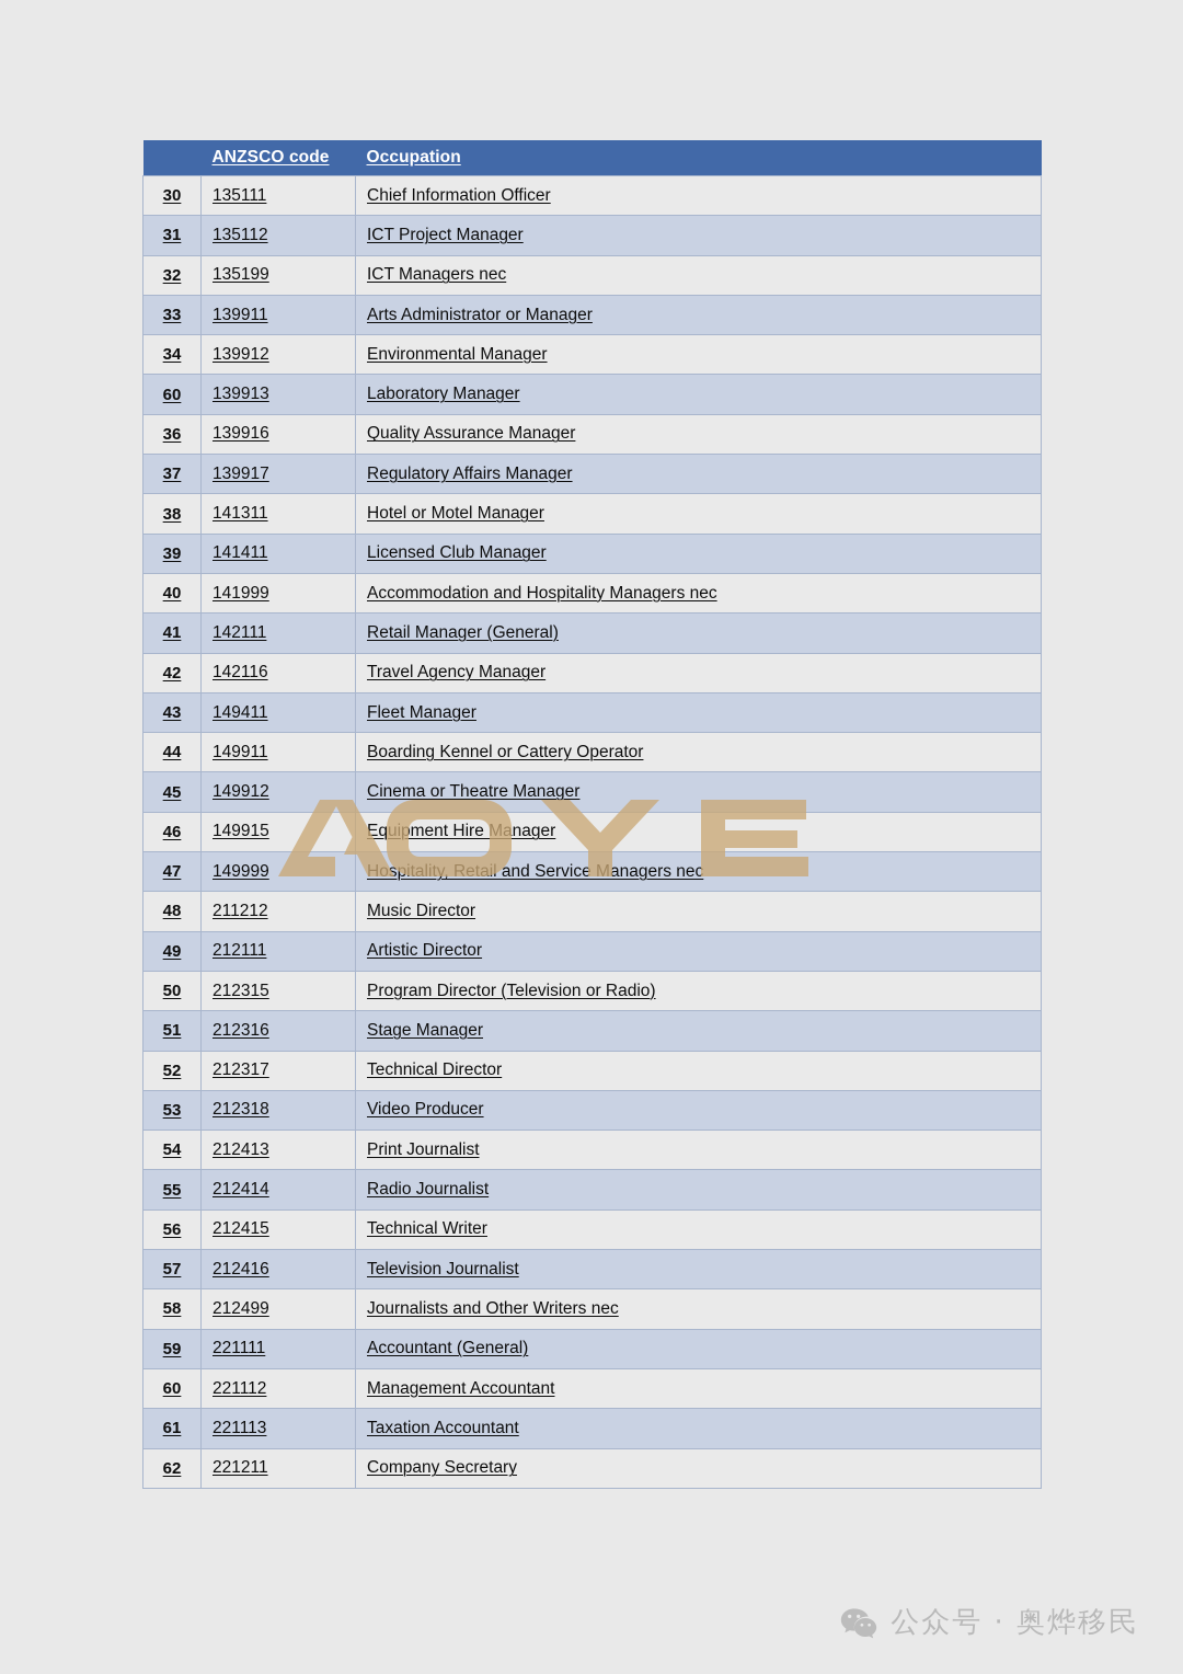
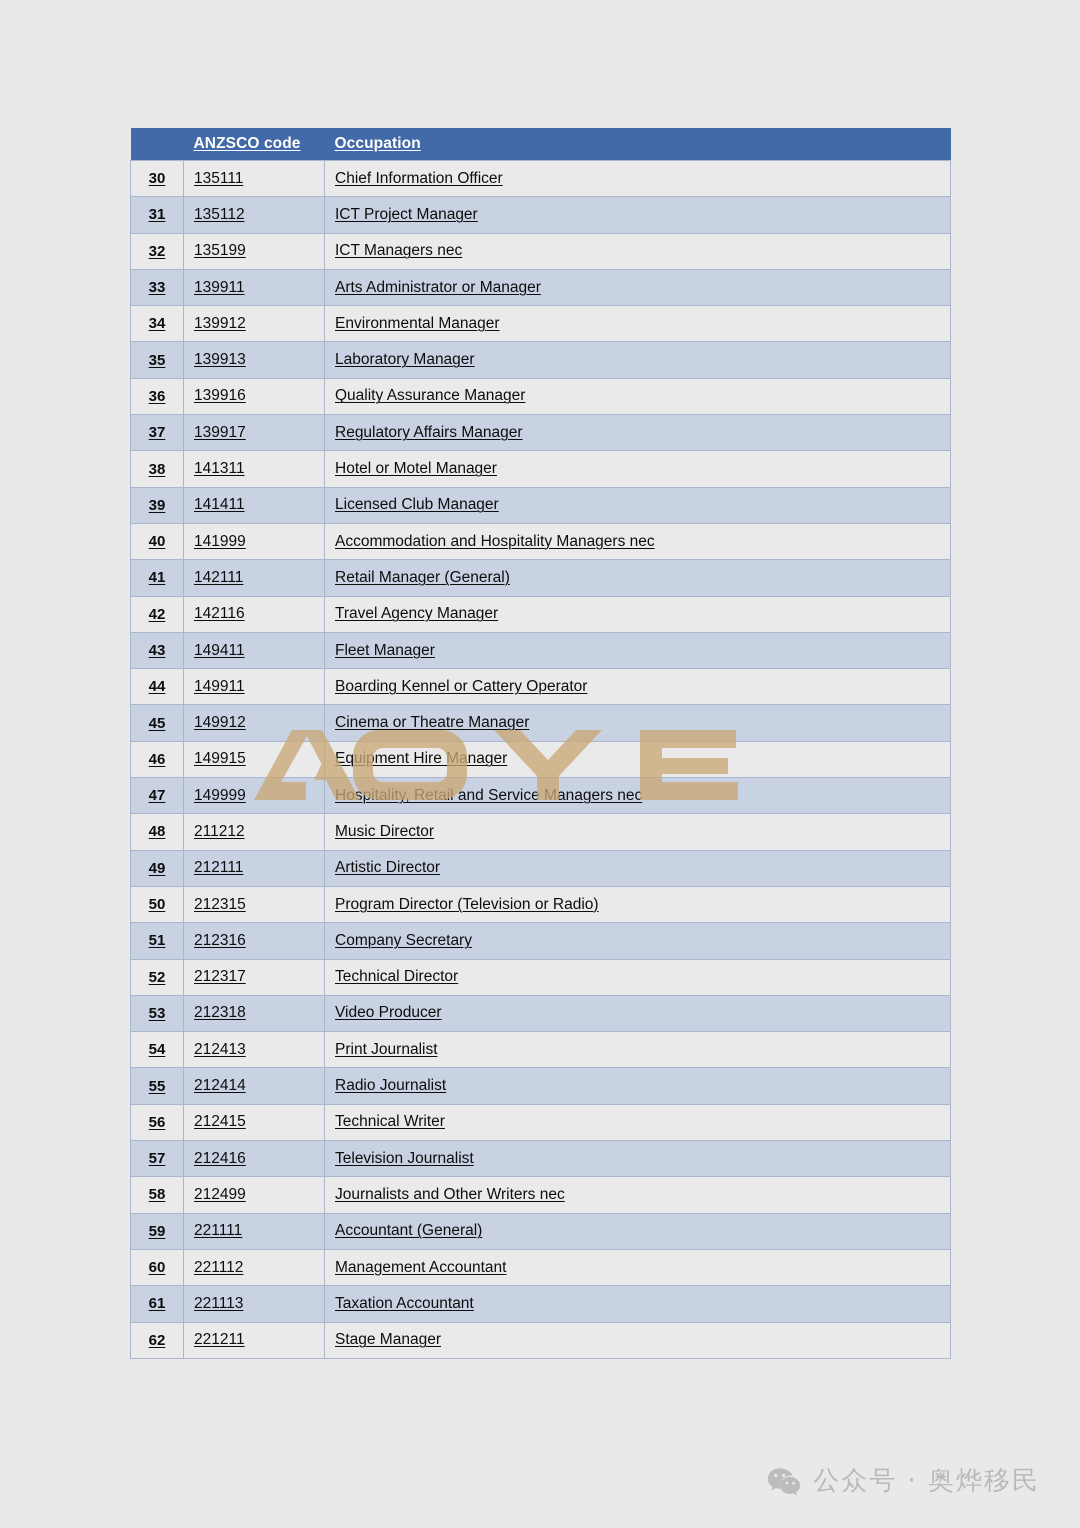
  	ANZSCO code	Occupation
  30	135111	Chief Information Officer
  31	135112	ICT Project Manager
  32	135199	ICT Managers nec
  33	139911	Arts Administrator or Manager
  34	139912	Environmental Manager
- 60	139913	Laboratory Manager
+ 35	139913	Laboratory Manager
  36	139916	Quality Assurance Manager
  37	139917	Regulatory Affairs Manager
  38	141311	Hotel or Motel Manager
  39	141411	Licensed Club Manager
  40	141999	Accommodation and Hospitality Managers nec
  41	142111	Retail Manager (General)
  42	142116	Travel Agency Manager
  43	149411	Fleet Manager
  44	149911	Boarding Kennel or Cattery Operator
  45	149912	Cinema or Theatre Manager
  46	149915	Equipment Hire Manager
  47	149999	Hospitality, Retail and Service Managers nec
  48	211212	Music Director
  49	212111	Artistic Director
  50	212315	Program Director (Television or Radio)
- 51	212316	Stage Manager
+ 51	212316	Company Secretary
  52	212317	Technical Director
  53	212318	Video Producer
  54	212413	Print Journalist
  55	212414	Radio Journalist
  56	212415	Technical Writer
  57	212416	Television Journalist
  58	212499	Journalists and Other Writers nec
  59	221111	Accountant (General)
  60	221112	Management Accountant
  61	221113	Taxation Accountant
- 62	221211	Company Secretary
+ 62	221211	Stage Manager
  公众号 · 奥烨移民
